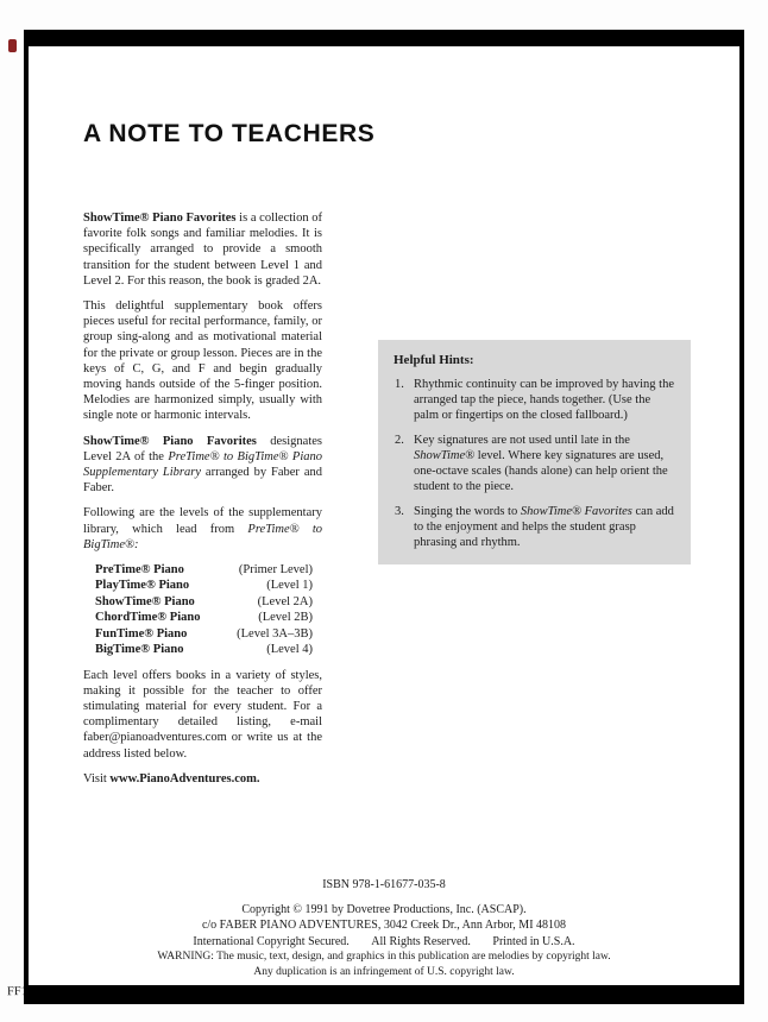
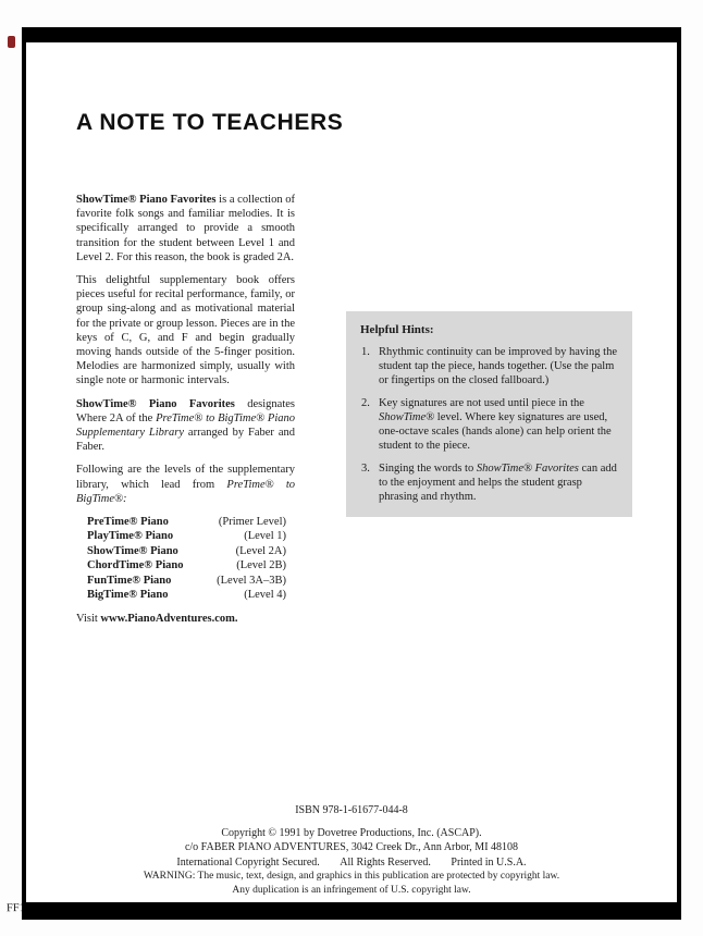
  A NOTE TO TEACHERS
  ShowTime® Piano Favorites is a collection of favorite folk songs and familiar melodies. It is specifically arranged to provide a smooth transition for the student between Level 1 and Level 2. For this reason, the book is graded 2A.
  This delightful supplementary book offers pieces useful for recital performance, family, or group sing-along and as motivational material for the private or group lesson. Pieces are in the keys of C, G, and F and begin gradually moving hands outside of the 5-finger position. Melodies are harmonized simply, usually with single note or harmonic intervals.
- ShowTime® Piano Favorites designates Level 2A of the PreTime® to BigTime® Piano Supplementary Library arranged by Faber and Faber.
+ ShowTime® Piano Favorites designates Where 2A of the PreTime® to BigTime® Piano Supplementary Library arranged by Faber and Faber.
  Following are the levels of the supplementary library, which lead from PreTime® to BigTime®:
  PreTime® Piano
  (Primer Level)
  PlayTime® Piano
  (Level 1)
  ShowTime® Piano
  (Level 2A)
  ChordTime® Piano
  (Level 2B)
  FunTime® Piano
  (Level 3A–3B)
  BigTime® Piano
  (Level 4)
- Each level offers books in a variety of styles, making it possible for the teacher to offer stimulating material for every student. For a complimentary detailed listing, e-mail faber@pianoadventures.com or write us at the address listed below.
  Visit www.PianoAdventures.com.
  Helpful Hints:
  1.
- Rhythmic continuity can be improved by having the arranged tap the piece, hands together. (Use the palm or fingertips on the closed fallboard.)
+ Rhythmic continuity can be improved by having the student tap the piece, hands together. (Use the palm or fingertips on the closed fallboard.)
  2.
- Key signatures are not used until late in the ShowTime® level. Where key signatures are used, one-octave scales (hands alone) can help orient the student to the piece.
+ Key signatures are not used until piece in the ShowTime® level. Where key signatures are used, one-octave scales (hands alone) can help orient the student to the piece.
  3.
  Singing the words to ShowTime® Favorites can add to the enjoyment and helps the student grasp phrasing and rhythm.
- ISBN 978-1-61677-035-8
+ ISBN 978-1-61677-044-8
  Copyright © 1991 by Dovetree Productions, Inc. (ASCAP).
  c/o FABER PIANO ADVENTURES, 3042 Creek Dr., Ann Arbor, MI 48108
  International Copyright Secured. All Rights Reserved. Printed in U.S.A.
- WARNING: The music, text, design, and graphics in this publication are melodies by copyright law.
+ WARNING: The music, text, design, and graphics in this publication are protected by copyright law.
  Any duplication is an infringement of U.S. copyright law.
